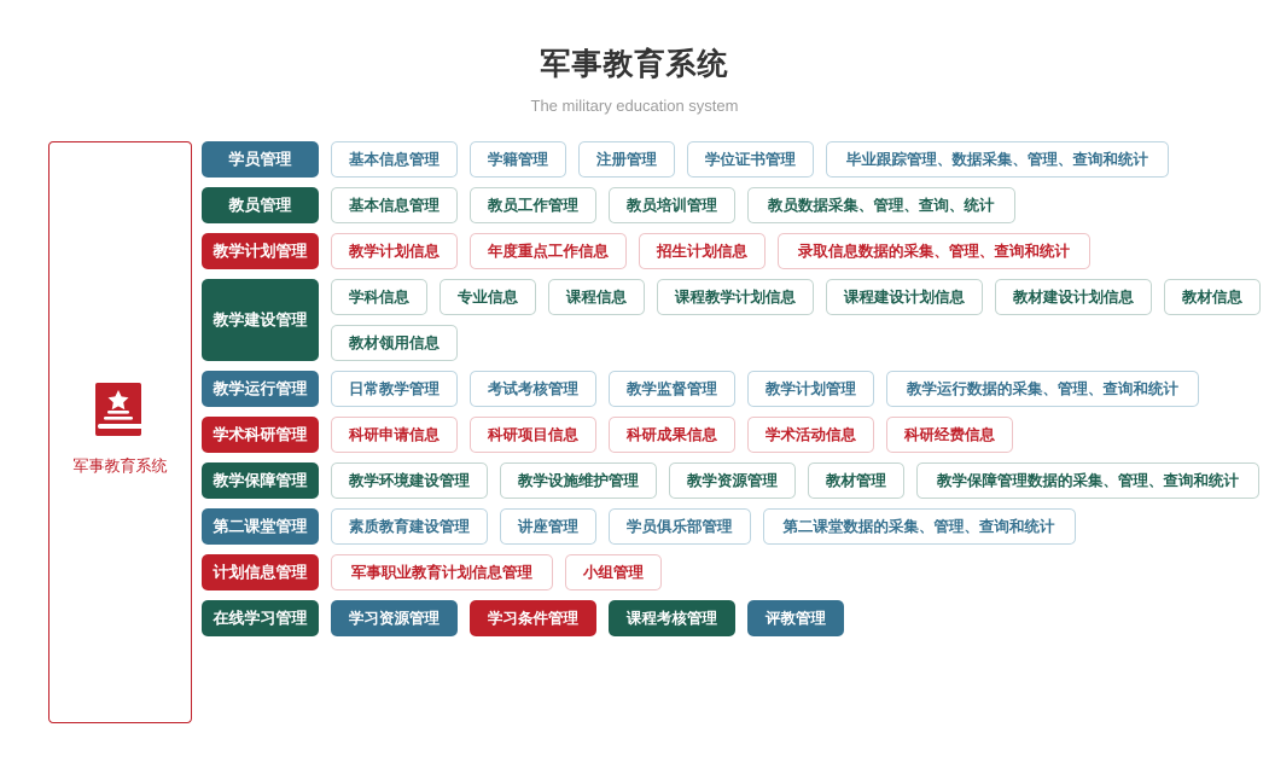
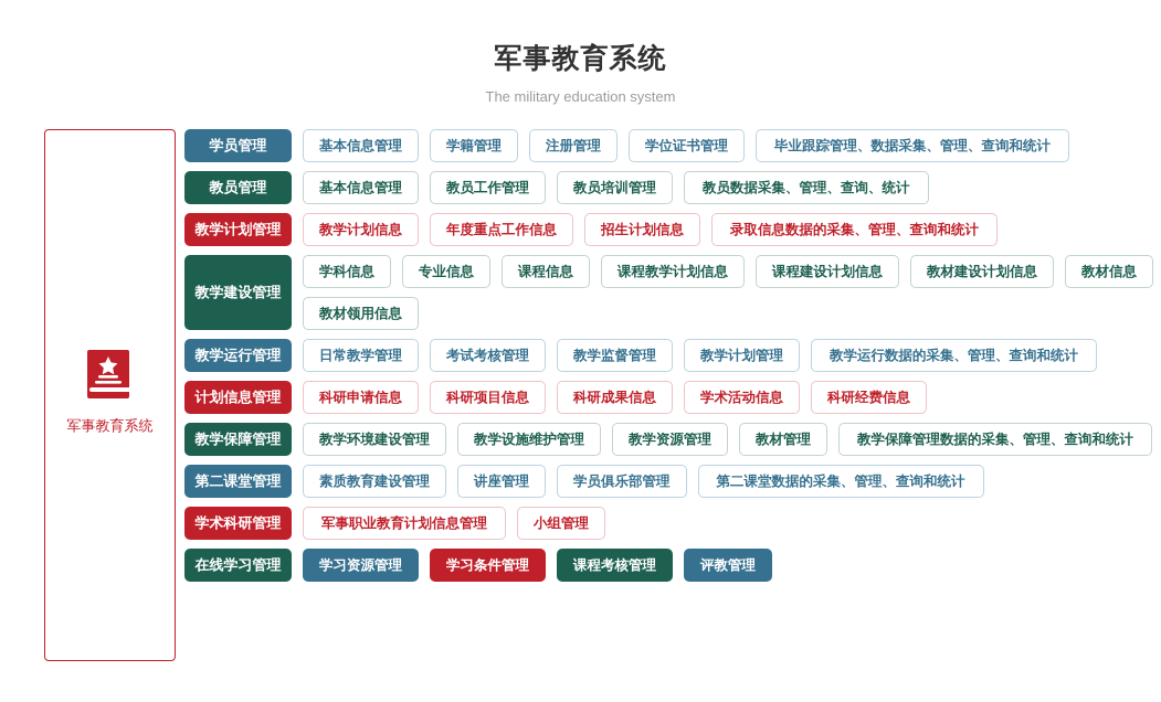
  军事教育系统
  The military education system
  军事教育系统
  学员管理
  基本信息管理
  学籍管理
  注册管理
  学位证书管理
  毕业跟踪管理、数据采集、管理、查询和统计
  教员管理
  基本信息管理
  教员工作管理
  教员培训管理
  教员数据采集、管理、查询、统计
  教学计划管理
  教学计划信息
  年度重点工作信息
  招生计划信息
  录取信息数据的采集、管理、查询和统计
  教学建设管理
  学科信息
  专业信息
  课程信息
  课程教学计划信息
  课程建设计划信息
  教材建设计划信息
  教材信息
  教材领用信息
  教学运行管理
  日常教学管理
  考试考核管理
  教学监督管理
  教学计划管理
  教学运行数据的采集、管理、查询和统计
- 学术科研管理
+ 计划信息管理
  科研申请信息
  科研项目信息
  科研成果信息
  学术活动信息
  科研经费信息
  教学保障管理
  教学环境建设管理
  教学设施维护管理
  教学资源管理
  教材管理
  教学保障管理数据的采集、管理、查询和统计
  第二课堂管理
  素质教育建设管理
  讲座管理
  学员俱乐部管理
  第二课堂数据的采集、管理、查询和统计
- 计划信息管理
+ 学术科研管理
  军事职业教育计划信息管理
  小组管理
  在线学习管理
  学习资源管理
  学习条件管理
  课程考核管理
  评教管理
